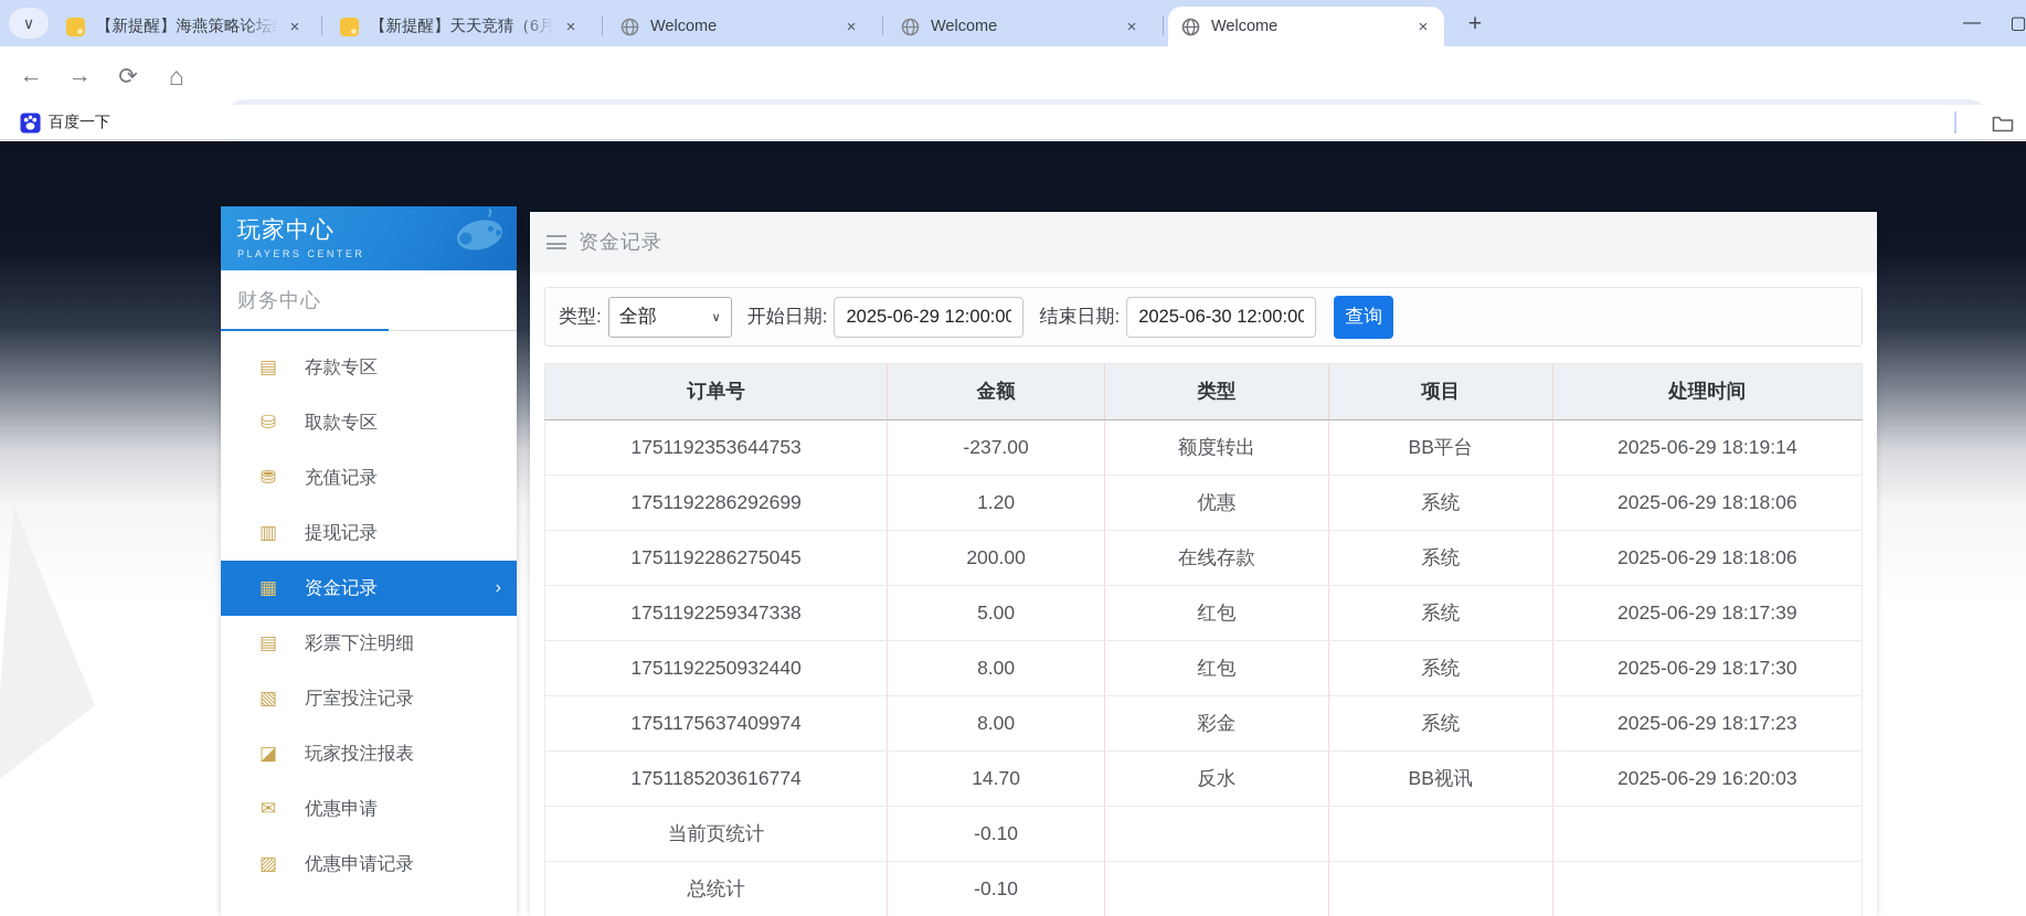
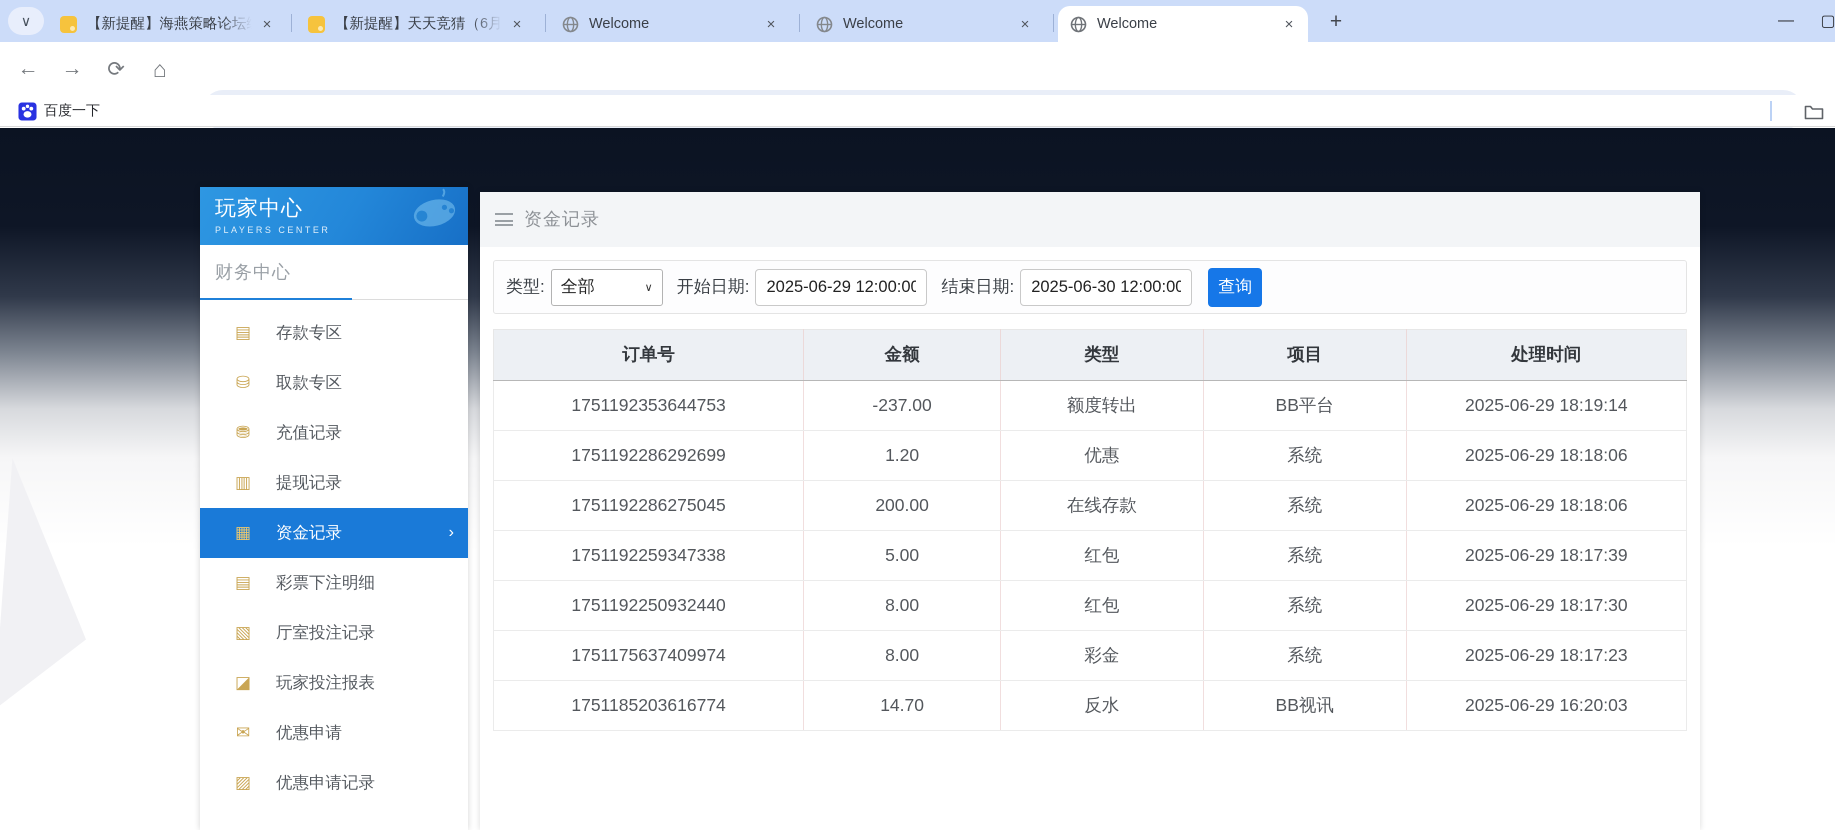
  ∨
  【新提醒】海燕策略论坛
  ×
  【新提醒】天天竞猜（6月
  ×
  Welcome
  ×
  Welcome
  ×
  Welcome
  ×
  +
  —
  ▢
  ←
  →
  ⟳
  ⌂
  百度一下
  玩家中心
  PLAYERS CENTER
  财务中心
  ▤
  存款专区
  ⛁
  取款专区
  ⛃
  充值记录
  ▥
  提现记录
  ▦
  资金记录
  ›
  ▤
  彩票下注明细
  ▧
  厅室投注记录
  ◪
  玩家投注报表
  ✉
  优惠申请
  ▨
  优惠申请记录
  资金记录
  类型:
  全部
  ∨
  开始日期:
  2025-06-29 12:00:00
  结束日期:
  2025-06-30 12:00:00
  查询
  订单号	金额	类型	项目	处理时间
  1751192353644753	-237.00	额度转出	BB平台	2025-06-29 18:19:14
  1751192286292699	1.20	优惠	系统	2025-06-29 18:18:06
  1751192286275045	200.00	在线存款	系统	2025-06-29 18:18:06
  1751192259347338	5.00	红包	系统	2025-06-29 18:17:39
  1751192250932440	8.00	红包	系统	2025-06-29 18:17:30
  1751175637409974	8.00	彩金	系统	2025-06-29 18:17:23
  1751185203616774	14.70	反水	BB视讯	2025-06-29 16:20:03
- 当前页统计	-0.10
- 总统计	-0.10
